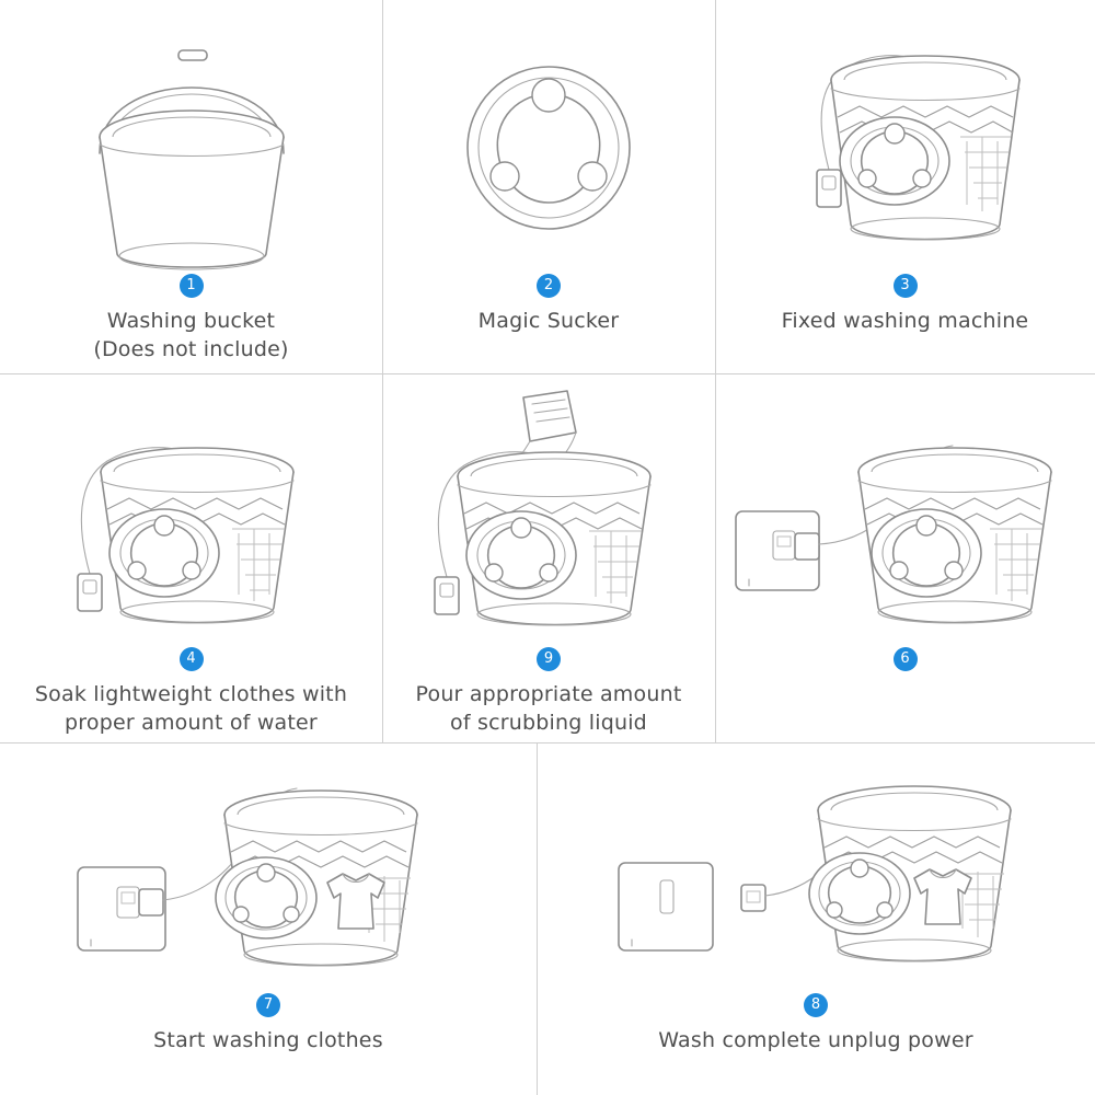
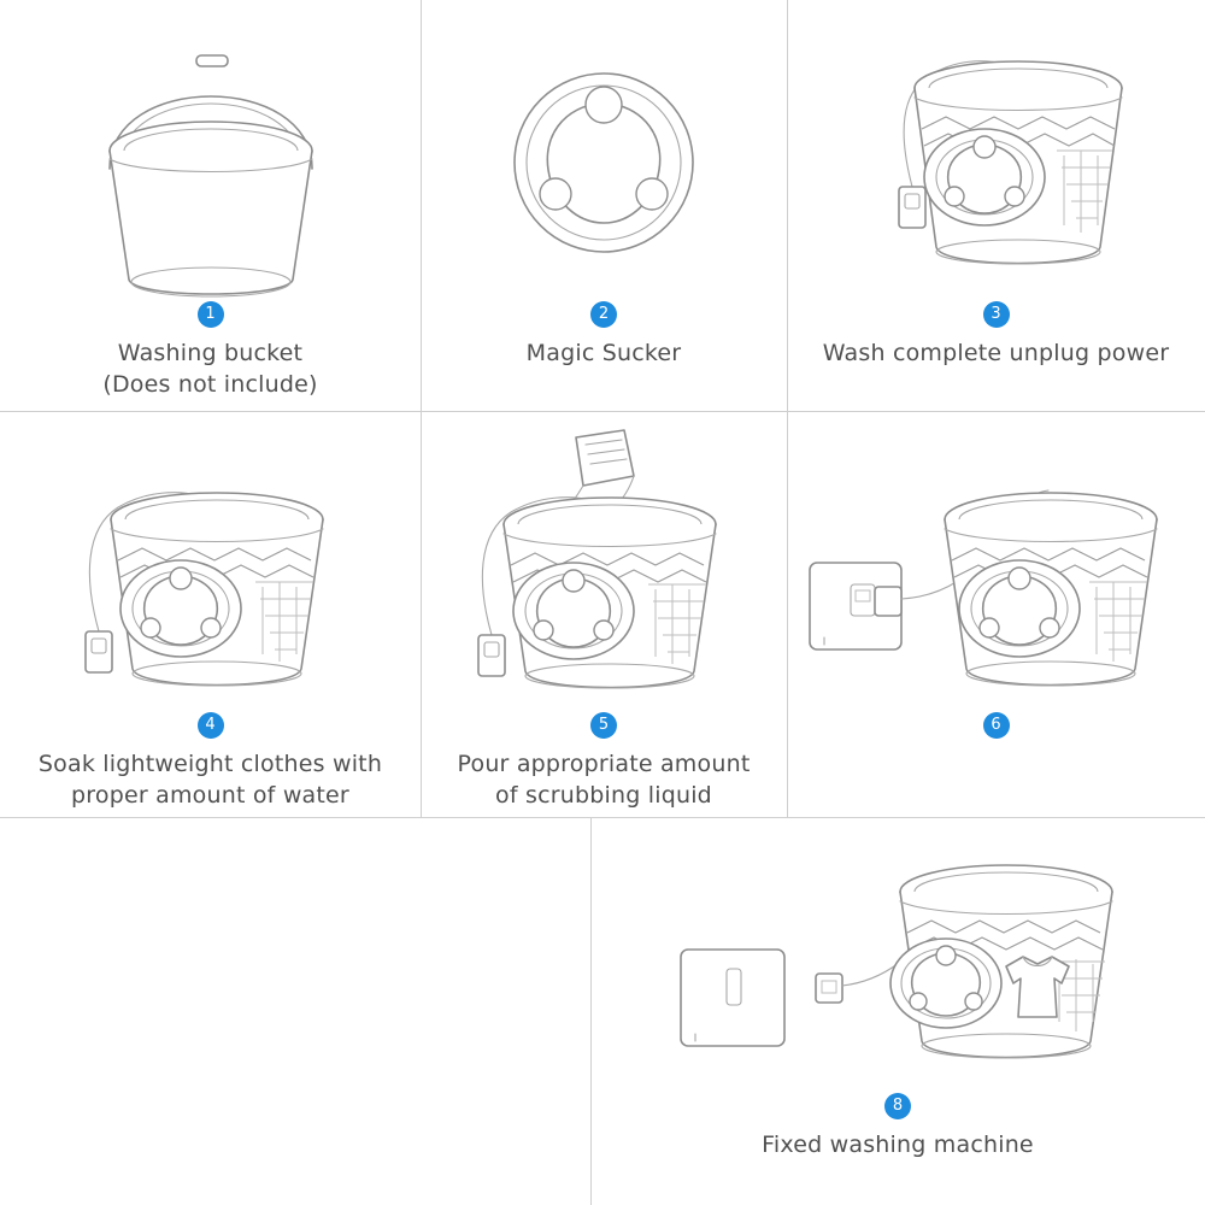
  1
  Washing bucket
  (Does not include)
  2
  Magic Sucker
  3
- Fixed washing machine
+ Wash complete unplug power
  4
  Soak lightweight clothes with
  proper amount of water
- 9
+ 5
  Pour appropriate amount
  of scrubbing liquid
  6
- 7
- Start washing clothes
  8
- Wash complete unplug power
+ Fixed washing machine
